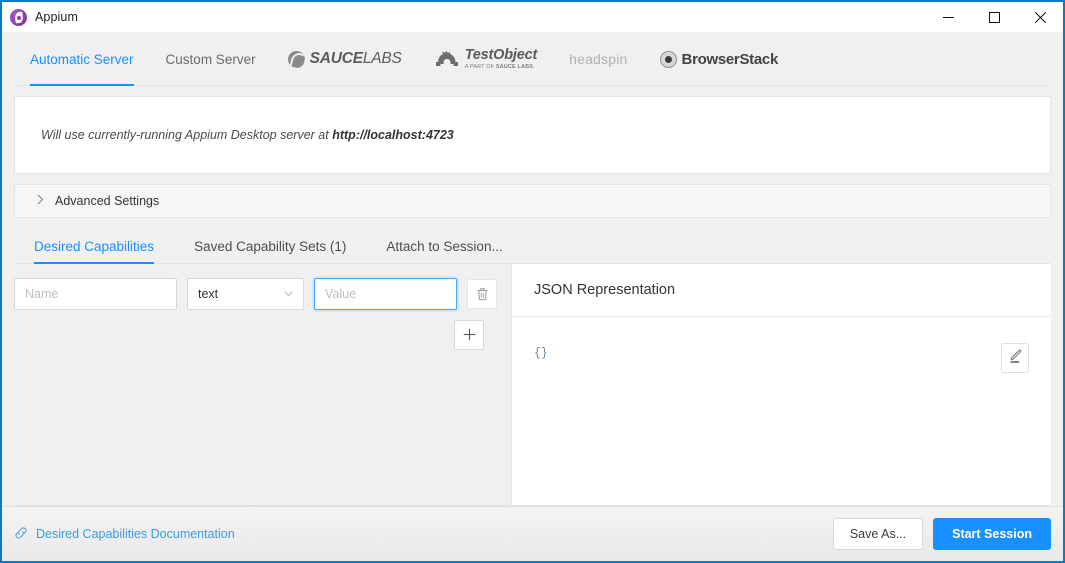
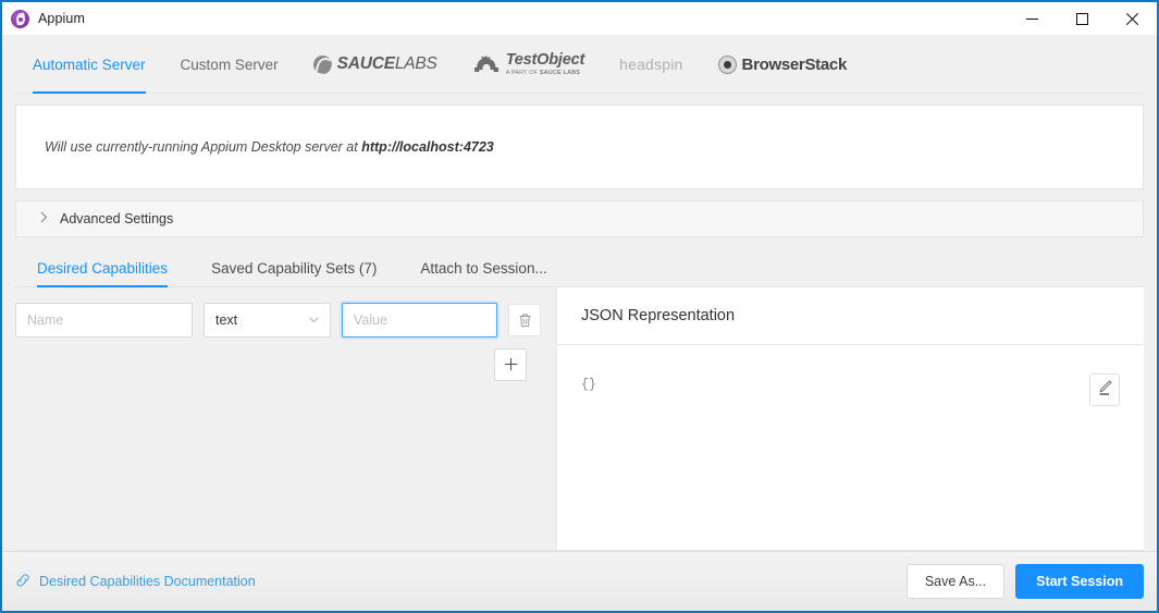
  Appium
  Automatic Server
  Custom Server
  SAUCELABS
  TestObject
  headspin
  BrowserStack
  Will use currently-running Appium Desktop server at http://localhost:4723
  Advanced Settings
  Desired Capabilities
- Saved Capability Sets (1)
+ Saved Capability Sets (7)
  Attach to Session...
  Name
  text
  Value
  JSON Representation
  {}
  Desired Capabilities Documentation
  Save As...
  Start Session
